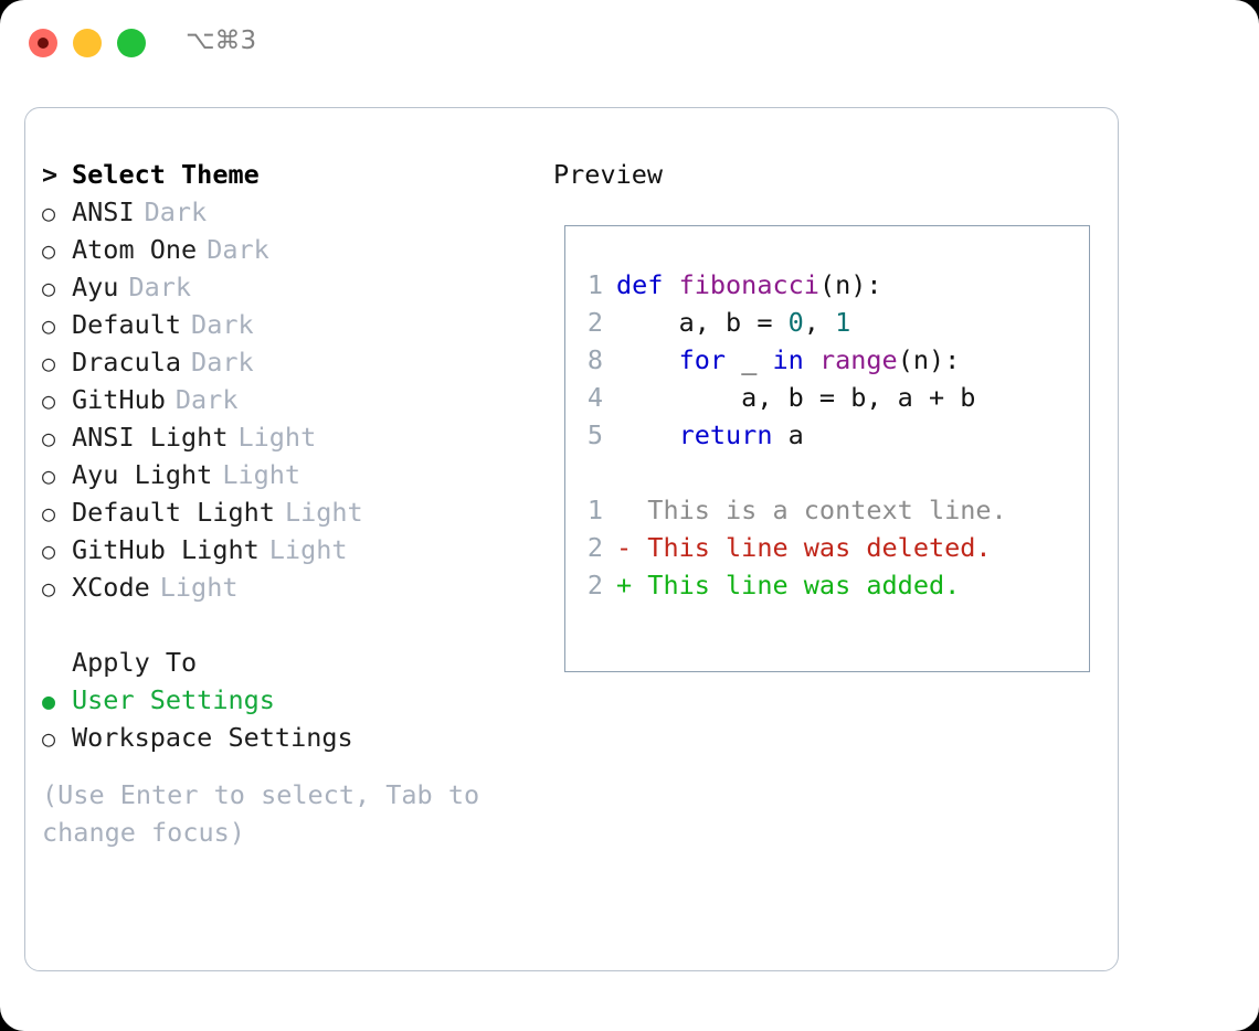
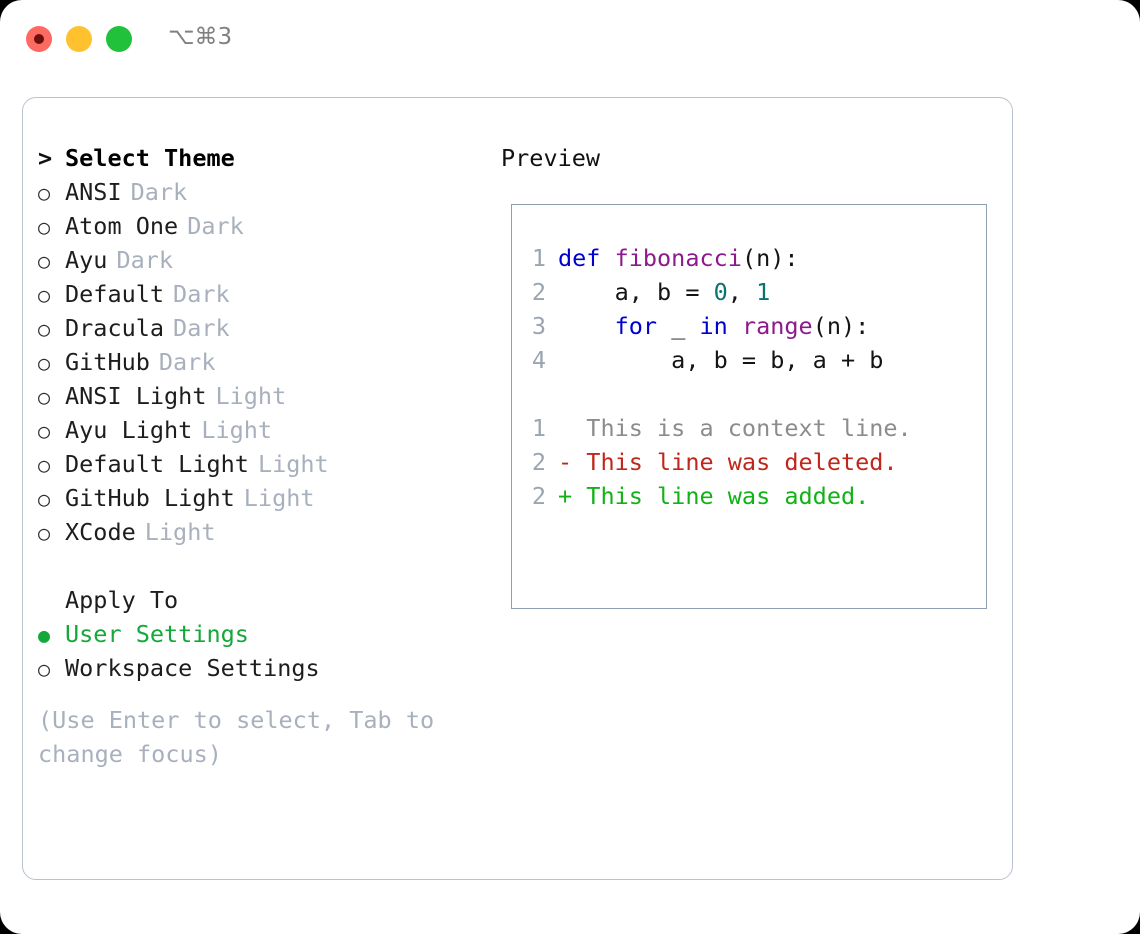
  ⌥⌘3
  > Select Theme
  ○ ANSI Dark
  ○ Atom One Dark
  ○ Ayu Dark
  ○ Default Dark
  ○ Dracula Dark
  ○ GitHub Dark
  ○ ANSI Light Light
  ○ Ayu Light Light
  ○ Default Light Light
  ○ GitHub Light Light
  ○ XCode Light
  Apply To
  ● User Settings
  ○ Workspace Settings
  (Use Enter to select, Tab to change focus)
  Preview
  1 def fibonacci(n):
  2 a, b = 0, 1
- 8 for _ in range(n):
+ 3 for _ in range(n):
  4 a, b = b, a + b
- 5 return a
  1 This is a context line.
  2 - This line was deleted.
  2 + This line was added.
